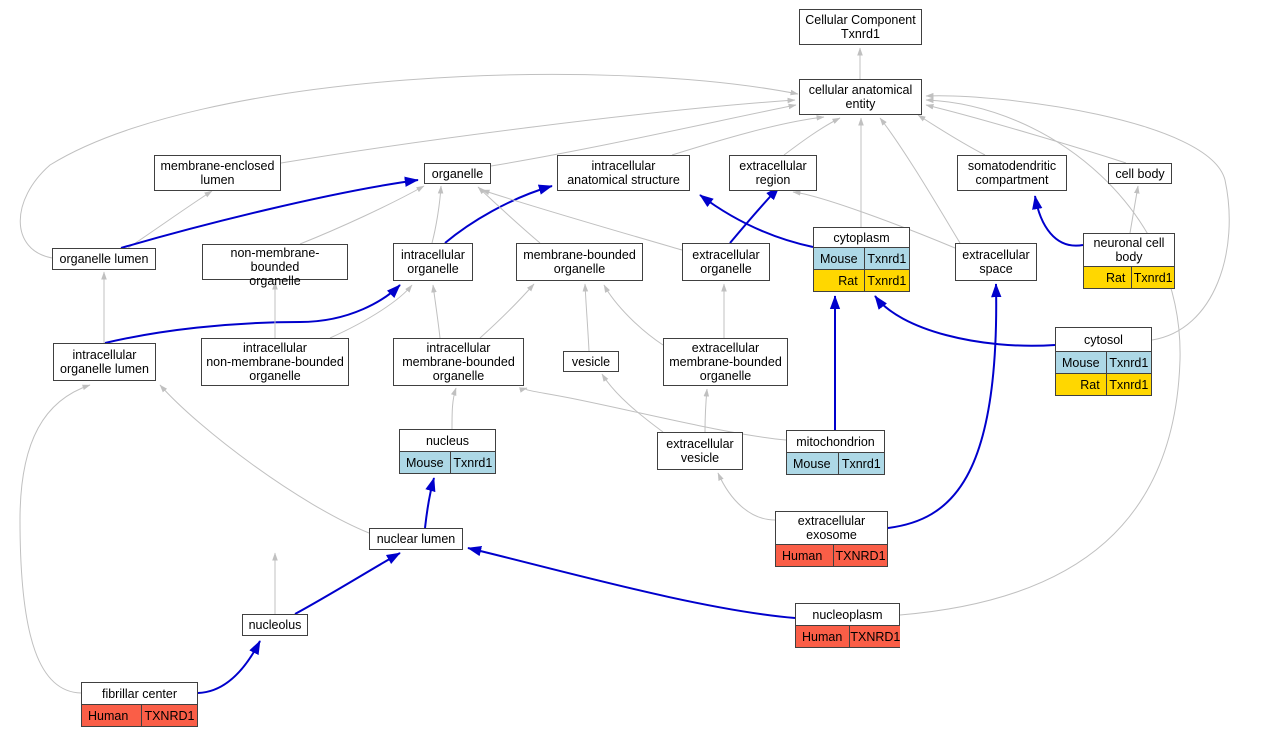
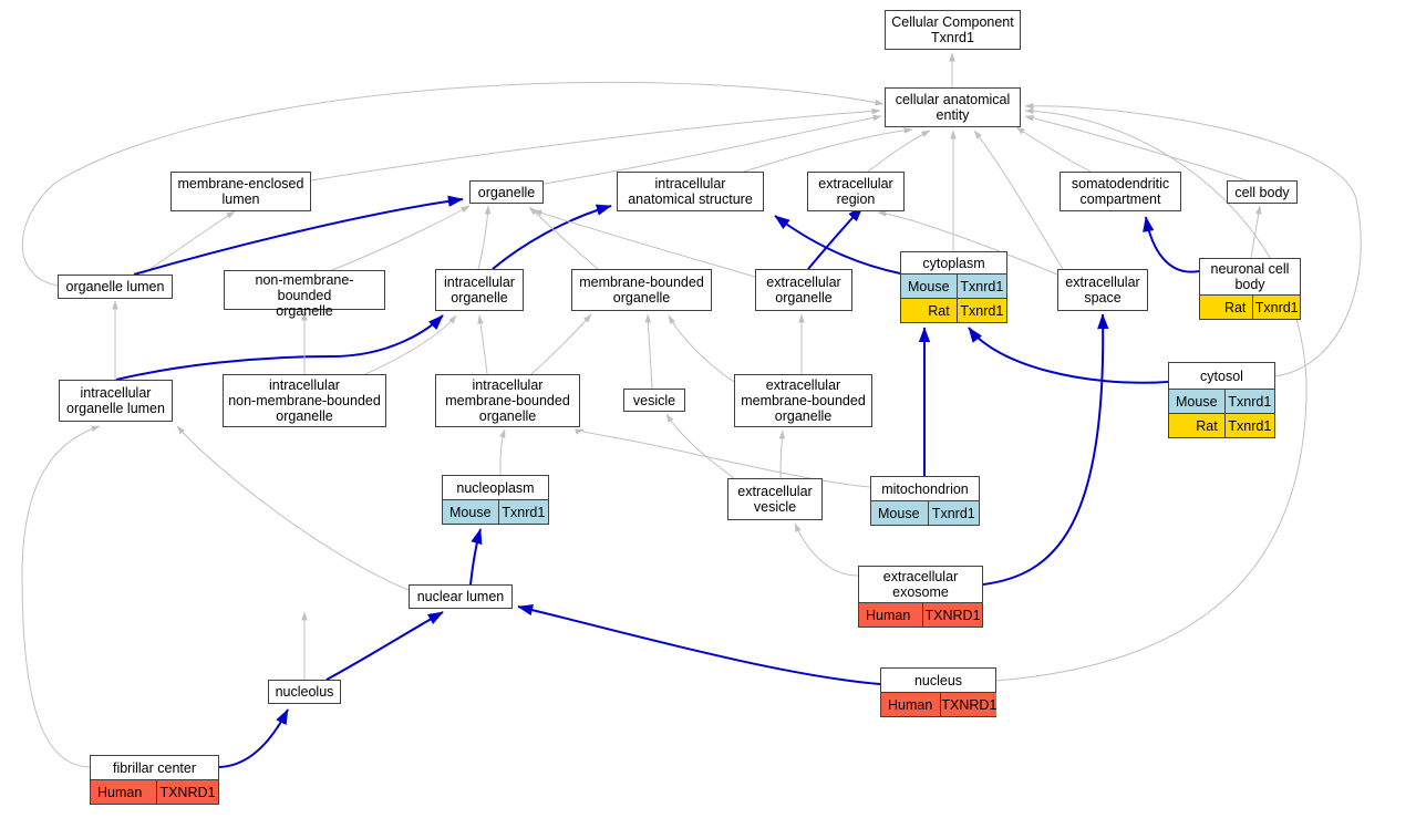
  Cellular Component
  Txnrd1
  cellular anatomical
  entity
  membrane-enclosed
  lumen
  organelle
  intracellular
  anatomical structure
  extracellular
  region
  somatodendritic
  compartment
  cell body
  organelle lumen
  non-membrane-bounded
  organelle
  intracellular
  organelle
  membrane-bounded
  organelle
  extracellular
  organelle
  cytoplasm
  Mouse
  Txnrd1
  Rat
  Txnrd1
  extracellular
  space
  neuronal cell
  body
  Rat
  Txnrd1
  cytosol
  Mouse
  Txnrd1
  Rat
  Txnrd1
  intracellular
  organelle lumen
  intracellular
  non-membrane-bounded
  organelle
  intracellular
  membrane-bounded
  organelle
  vesicle
  extracellular
  membrane-bounded
  organelle
- nucleus
+ nucleoplasm
  Mouse
  Txnrd1
  extracellular
  vesicle
  mitochondrion
  Mouse
  Txnrd1
  extracellular
  exosome
  Human
  TXNRD1
  nuclear lumen
- nucleoplasm
+ nucleus
  Human
  TXNRD1
  nucleolus
  fibrillar center
  Human
  TXNRD1
